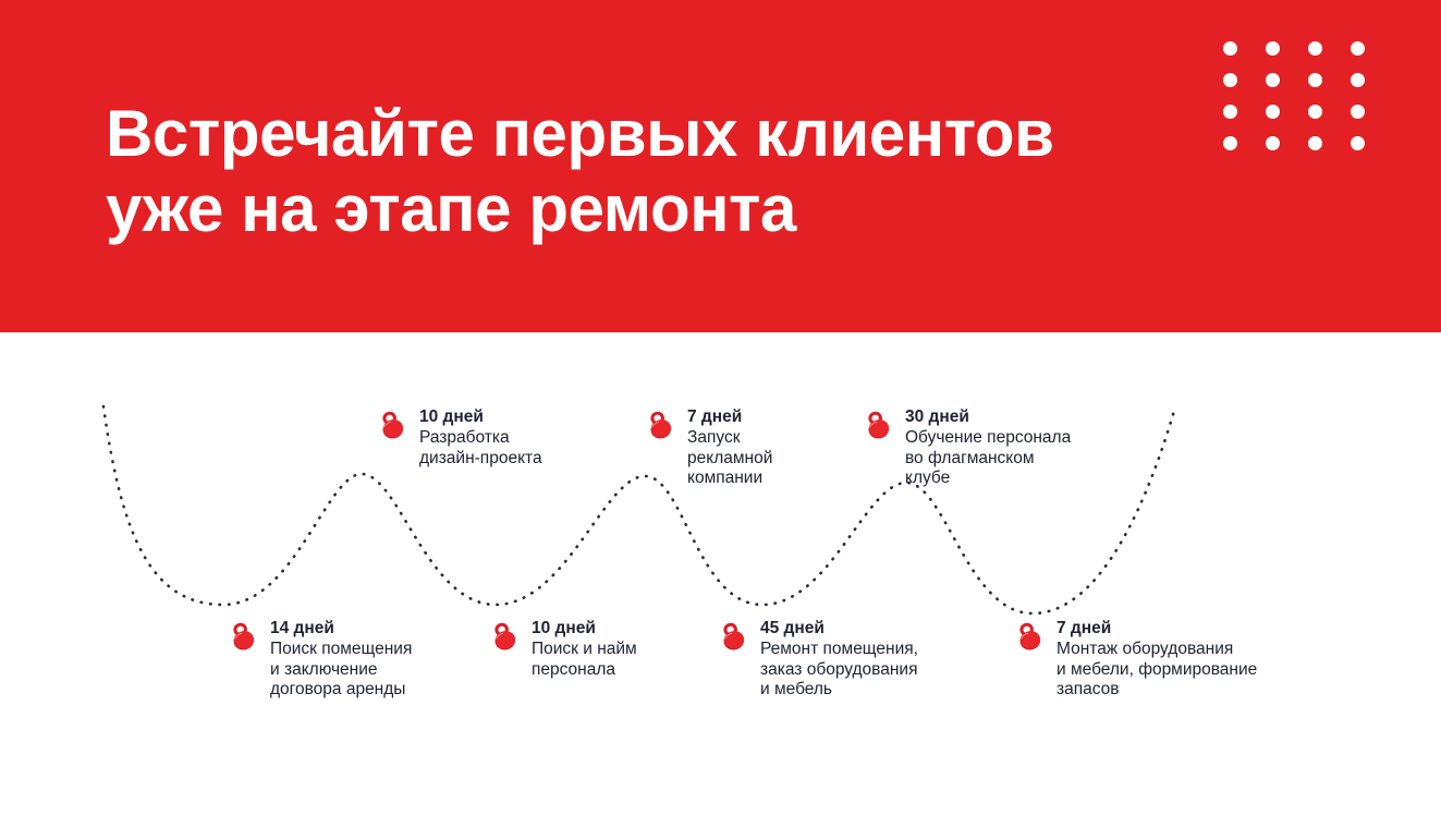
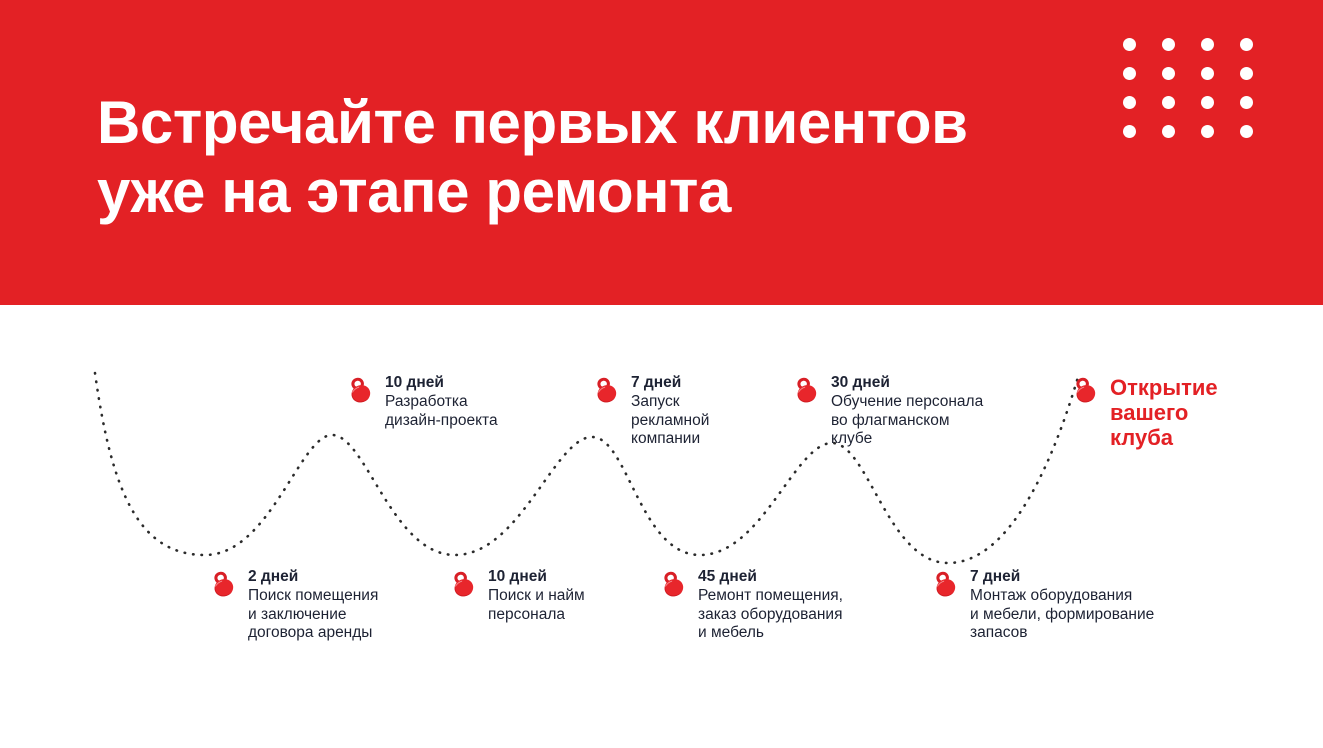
  Встречайте первых клиентов
  уже на этапе ремонта
  10 дней
  Разработка
  дизайн-проекта
  7 дней
  Запуск
  рекламной
  компании
  30 дней
  Обучение персонала
  во флагманском
  клубе
+ Открытие
+ вашего
+ клуба
- 14 дней
+ 2 дней
  Поиск помещения
  и заключение
  договора аренды
  10 дней
  Поиск и найм
  персонала
  45 дней
  Ремонт помещения,
  заказ оборудования
  и мебель
  7 дней
  Монтаж оборудования
  и мебели, формирование
  запасов
